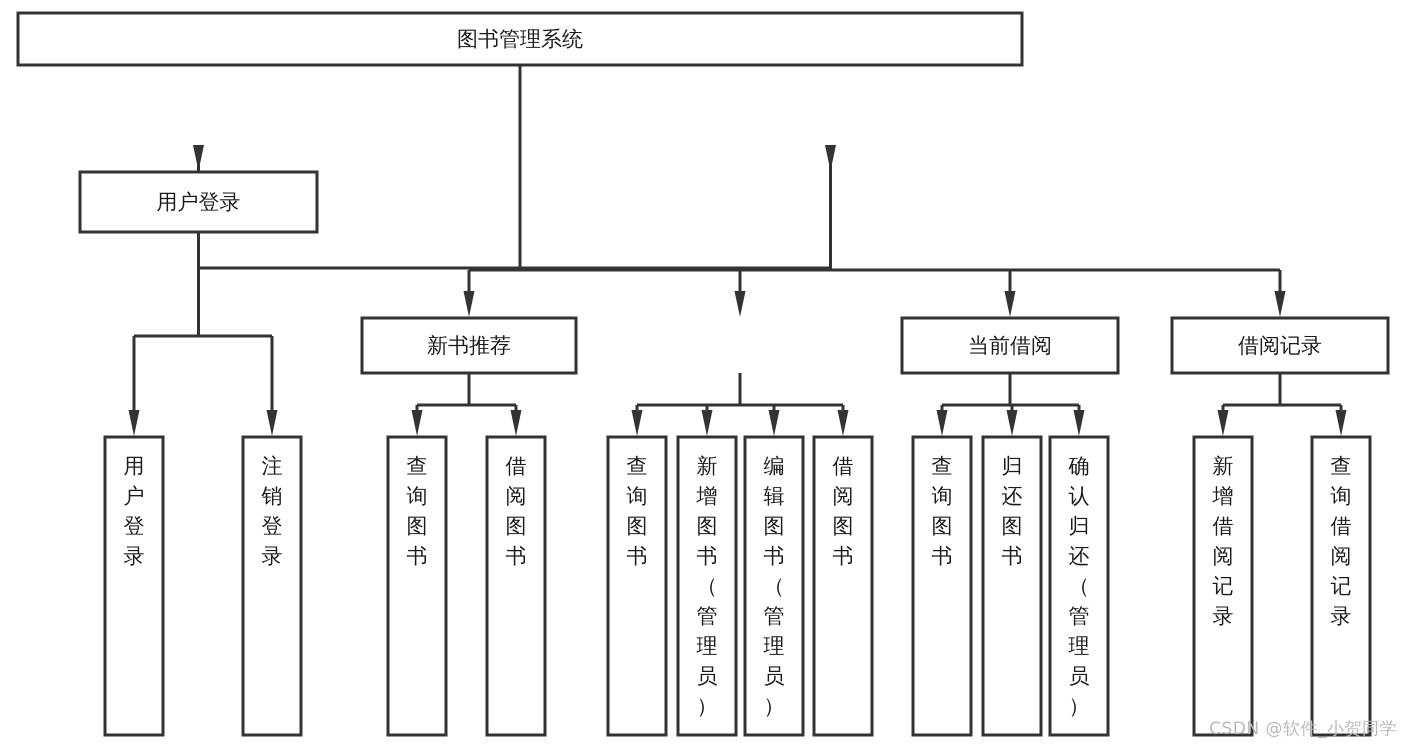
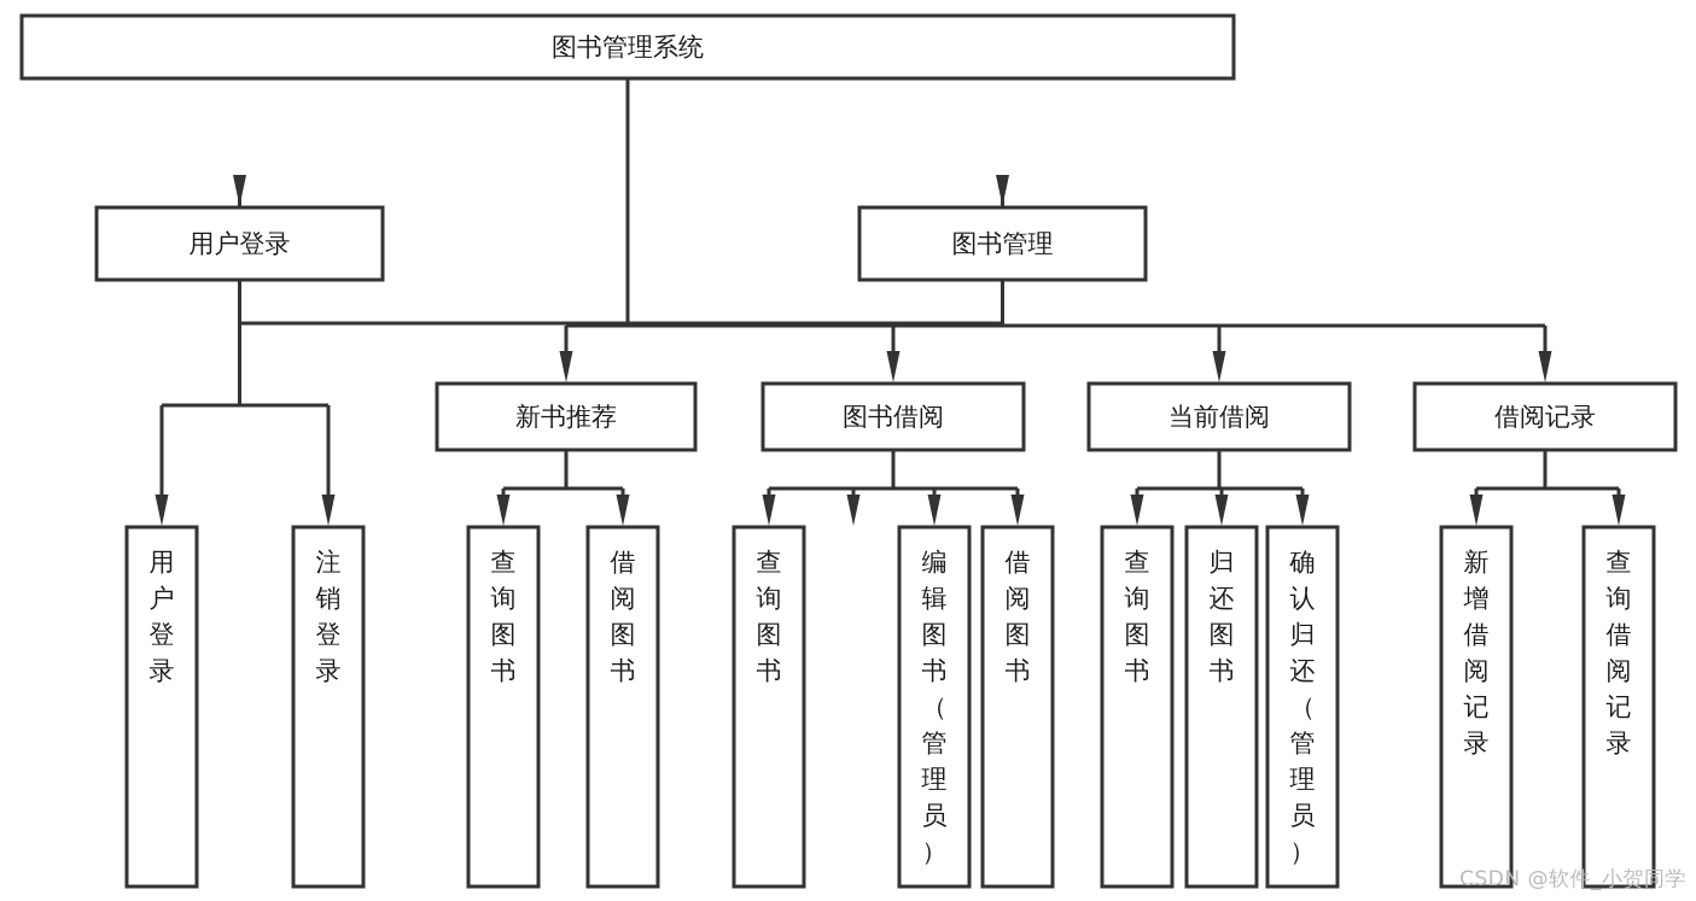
  图书管理系统
  用户登录
+ 图书管理
  新书推荐
+ 图书借阅
  当前借阅
  借阅记录
  用户登录
  注销登录
  查询图书
  借阅图书
  查询图书
- 新增图书（管理员）
  编辑图书（管理员）
  借阅图书
  查询图书
  归还图书
  确认归还（管理员）
  新增借阅记录
  查询借阅记录
  CSDN @软件_小贺同学
